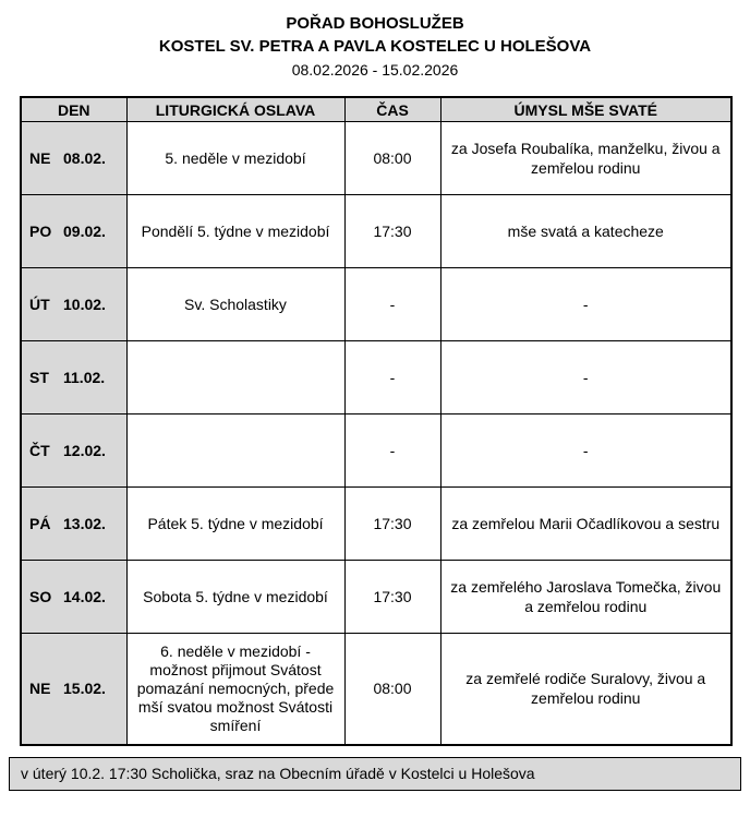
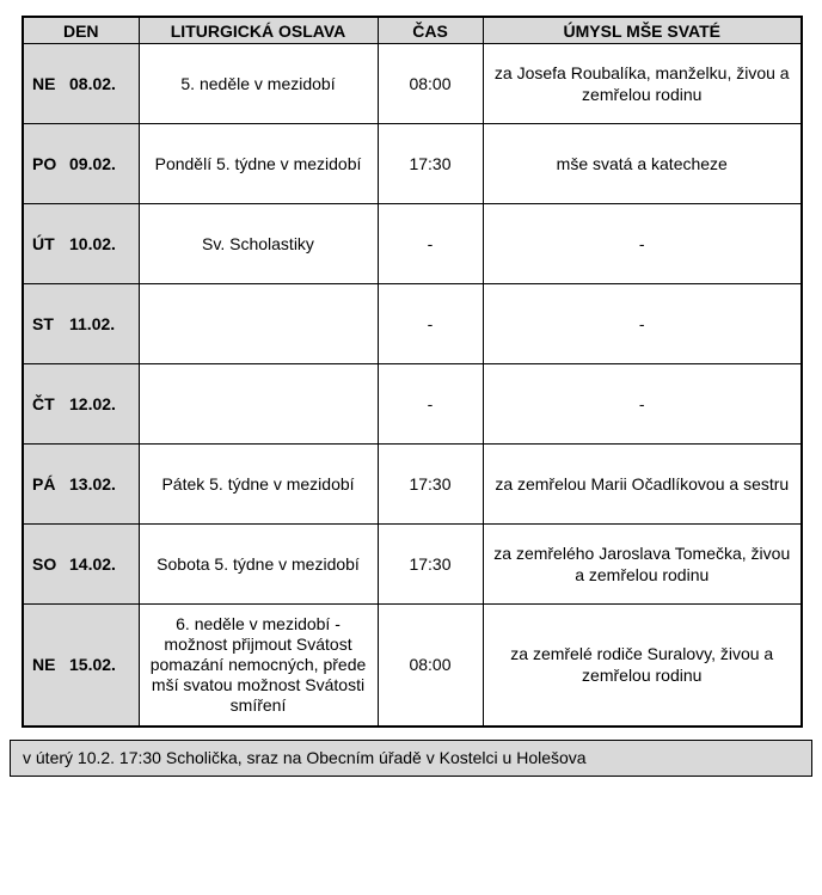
- POŘAD BOHOSLUŽEB
- KOSTEL SV. PETRA A PAVLA KOSTELEC U HOLEŠOVA
- 08.02.2026 - 15.02.2026
  DEN	LITURGICKÁ OSLAVA	ČAS	ÚMYSL MŠE SVATÉ
  NE 08.02.	5. neděle v mezidobí	08:00	za Josefa Roubalíka, manželku, živou a zemřelou rodinu
  PO 09.02.	Pondělí 5. týdne v mezidobí	17:30	mše svatá a katecheze
  ÚT 10.02.	Sv. Scholastiky	-	-
  ST 11.02.		-	-
  ČT 12.02.		-	-
  PÁ 13.02.	Pátek 5. týdne v mezidobí	17:30	za zemřelou Marii Očadlíkovou a sestru
  SO 14.02.	Sobota 5. týdne v mezidobí	17:30	za zemřelého Jaroslava Tomečka, živou a zemřelou rodinu
  NE 15.02.	6. neděle v mezidobí - možnost přijmout Svátost pomazání nemocných, přede mší svatou možnost Svátosti smíření	08:00	za zemřelé rodiče Suralovy, živou a zemřelou rodinu
  v úterý 10.2. 17:30 Scholička, sraz na Obecním úřadě v Kostelci u Holešova
